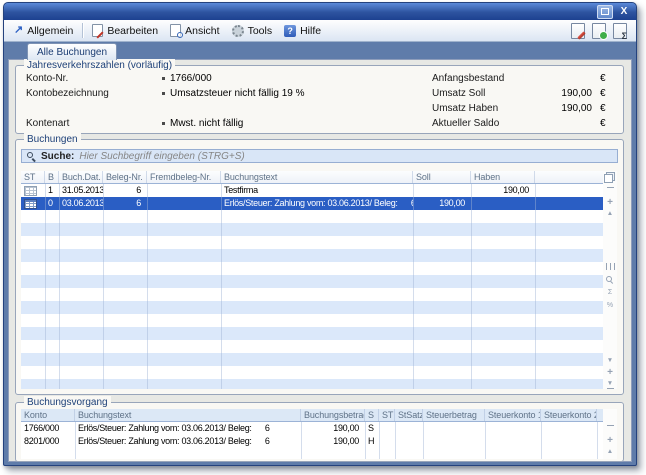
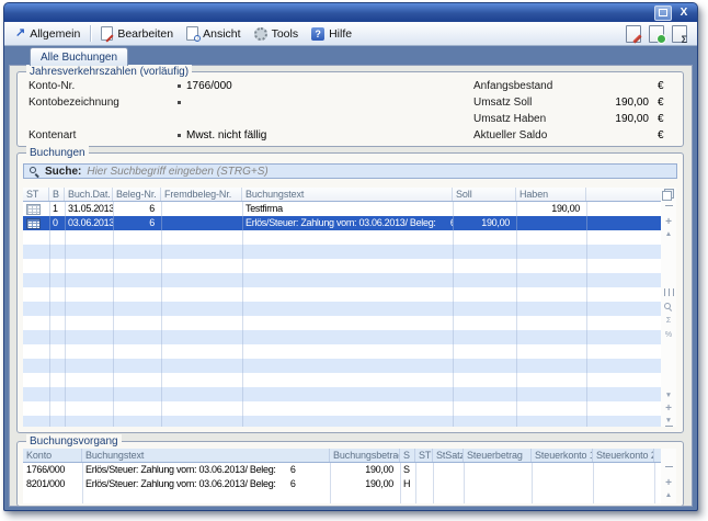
  Allgemein
  Bearbeiten
  Ansicht
  Tools
  Hilfe
  Alle Buchungen
  Jahresverkehrszahlen (vorläufig)
  Konto-Nr.
  1766/000
  Kontobezeichnung
- Umsatzsteuer nicht fällig 19 %
  Kontenart
  Mwst. nicht fällig
  Anfangsbestand
  €
  Umsatz Soll
  190,00
  €
  Umsatz Haben
  190,00
  €
  Aktueller Saldo
  €
  Buchungen
  Suche:
  Hier Suchbegriff eingeben (STRG+S)
  ST
  B
  Buch.Dat.
  Beleg-Nr.
  Fremdbeleg-Nr.
  Buchungstext
  Soll
  Haben
  1
  31.05.2013
  6
  Testfirma
  190,00
  0
  03.06.2013
  6
  Erlös/Steuer: Zahlung vom: 03.06.2013/ Beleg:
  190,00
  Buchungsvorgang
  Konto
  Buchungstext
  Buchungsbetra
  S
  ST
  StSatz
  Steuerbetrag
  Steuerkonto 1
  Steuerkonto 2
  1766/000
  Erlös/Steuer: Zahlung vom: 03.06.2013/ Beleg: 6
  190,00
  S
  8201/000
  Erlös/Steuer: Zahlung vom: 03.06.2013/ Beleg: 6
  190,00
  H
